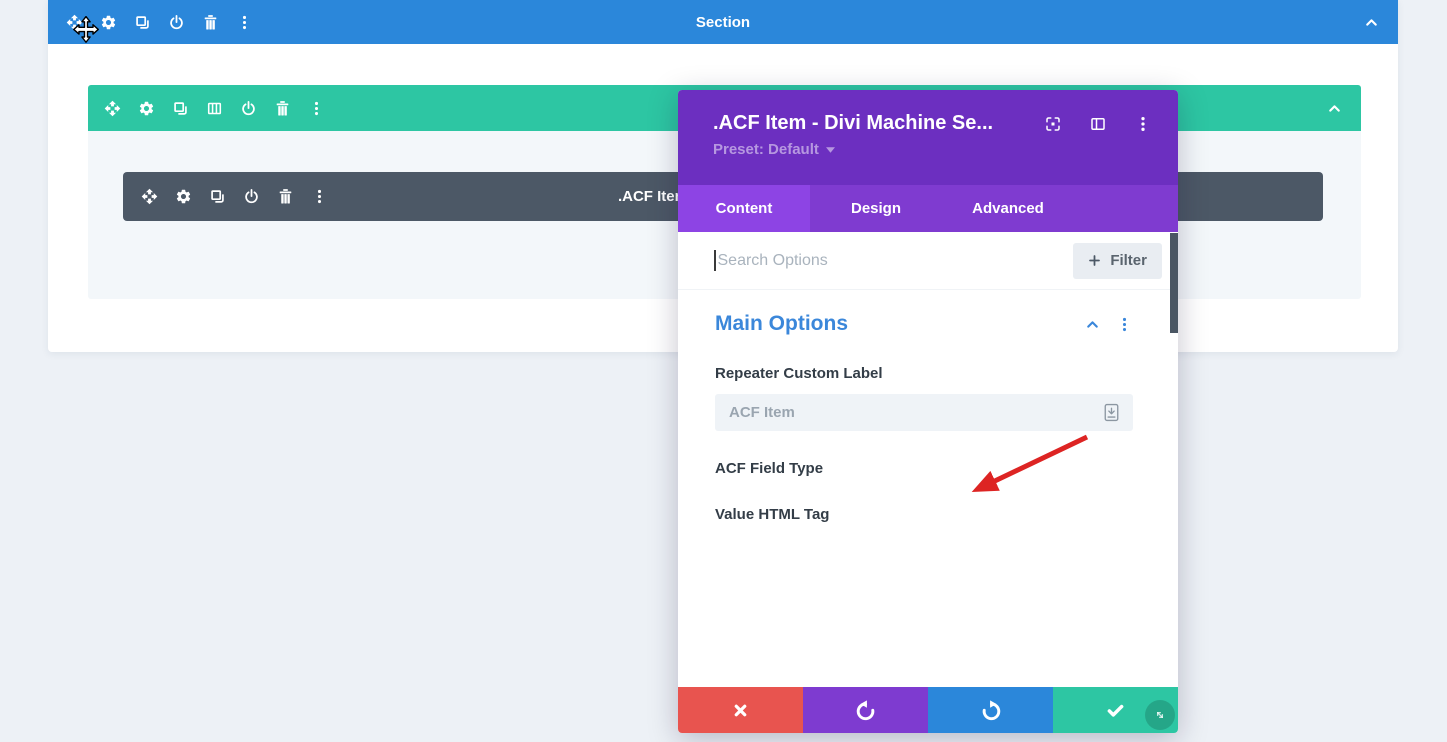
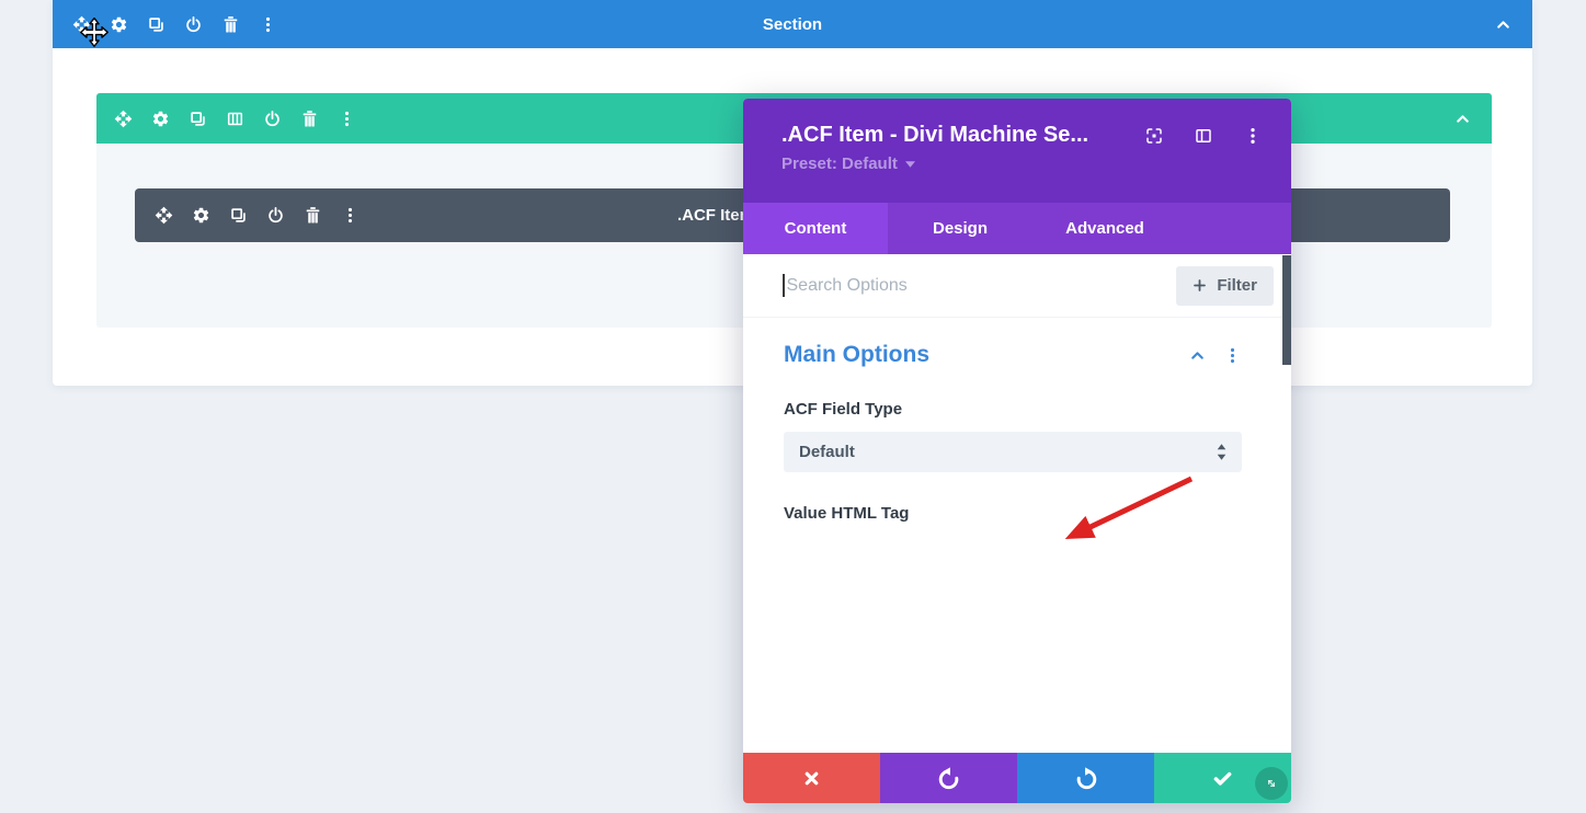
  Section
  .ACF Item - Divi Machine Se...
  Preset: Default
  Content
  Design
  Advanced
  Search Options
  Filter
  Main Options
- Repeater Custom Label
- ACF Item
  ACF Field Type
+ Default
  Value HTML Tag
